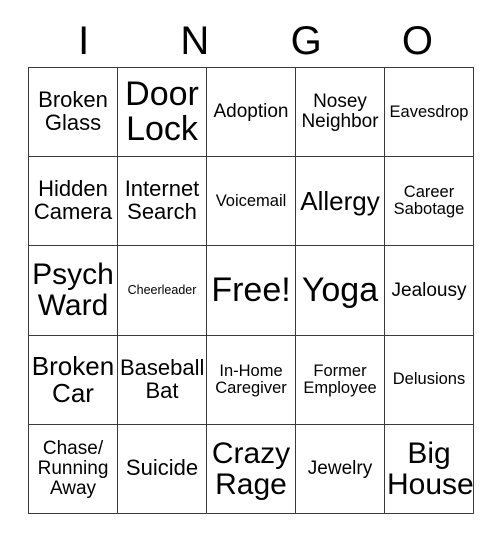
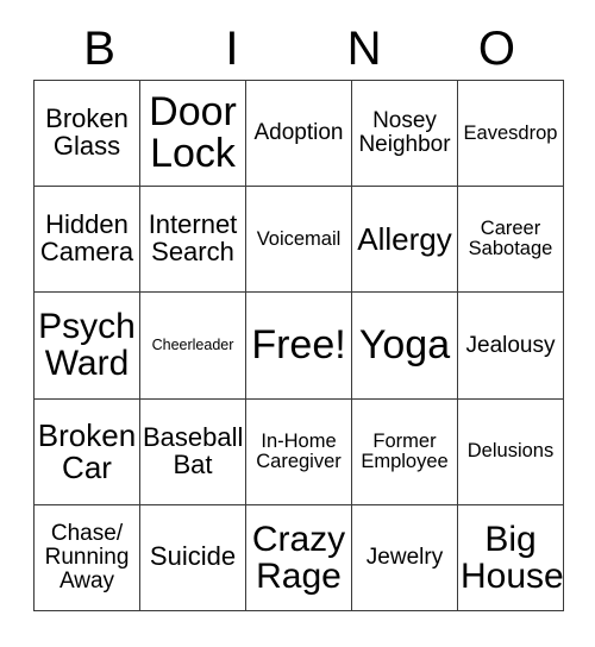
+ B
  I
  N
- G
  O
  Broken Glass	Door Lock	Adoption	Nosey Neighbor	Eavesdrop
  Hidden Camera	Internet Search	Voicemail	Allergy	Career Sabotage
  Psych Ward	Cheerleader	Free!	Yoga	Jealousy
  Broken Car	Baseball Bat	In-Home Caregiver	Former Employee	Delusions
  Chase/ Running Away	Suicide	Crazy Rage	Jewelry	Big House
